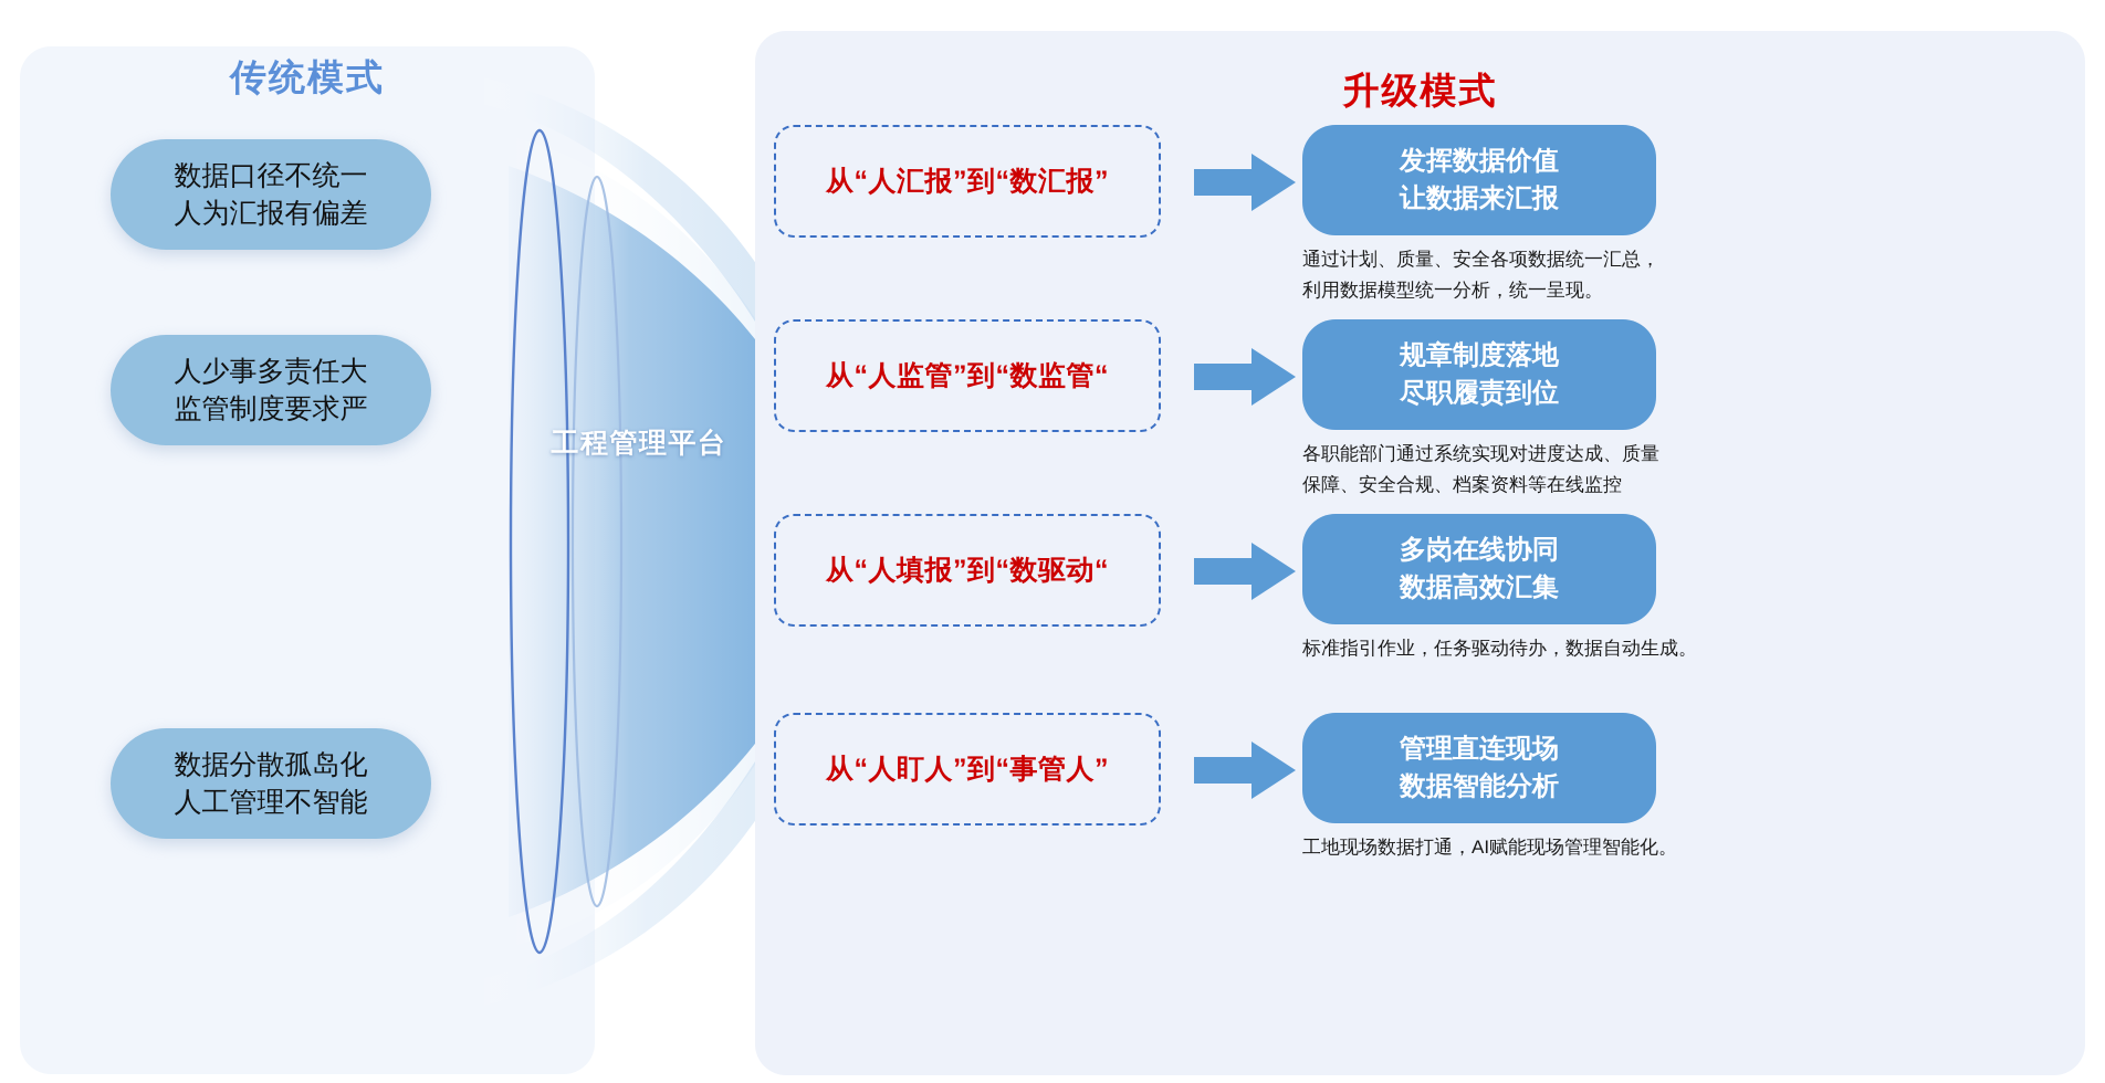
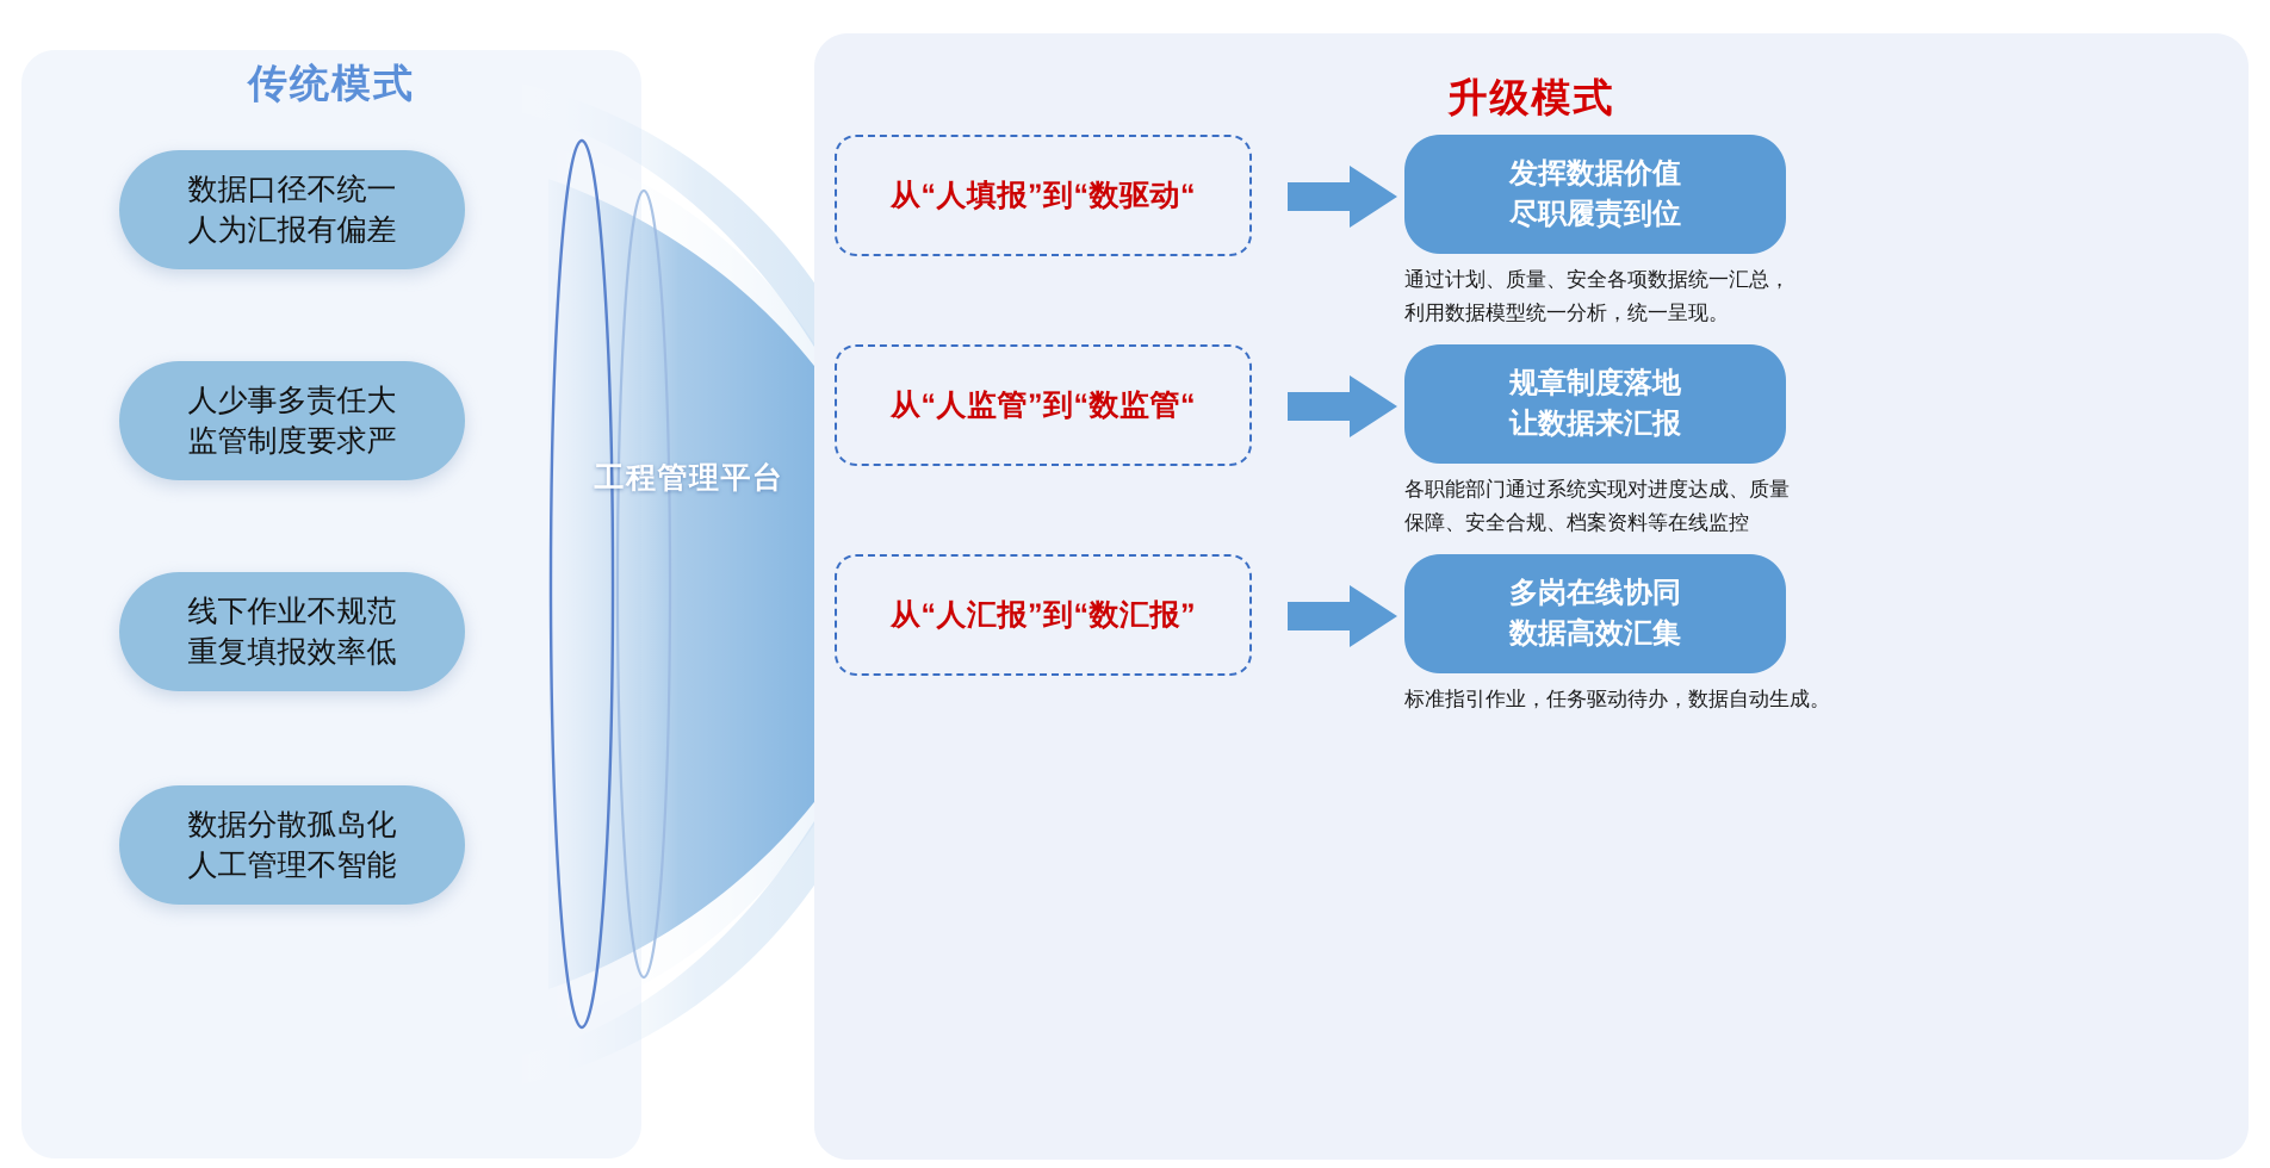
  传统模式
  数据口径不统一
  人为汇报有偏差
  人少事多责任大
  监管制度要求严
+ 线下作业不规范
+ 重复填报效率低
  数据分散孤岛化
  人工管理不智能
  工程管理平台
  升级模式
- 从“人汇报”到“数汇报”
+ 从“人填报”到“数驱动“
  发挥数据价值
- 让数据来汇报
+ 尽职履责到位
  通过计划、质量、安全各项数据统一汇总，
  利用数据模型统一分析，统一呈现。
  从“人监管”到“数监管“
  规章制度落地
- 尽职履责到位
+ 让数据来汇报
  各职能部门通过系统实现对进度达成、质量
  保障、安全合规、档案资料等在线监控
- 从“人填报”到“数驱动“
+ 从“人汇报”到“数汇报”
  多岗在线协同
  数据高效汇集
  标准指引作业，任务驱动待办，数据自动生成。
- 从“人盯人”到“事管人”
- 管理直连现场
- 数据智能分析
- 工地现场数据打通，AI赋能现场管理智能化。
